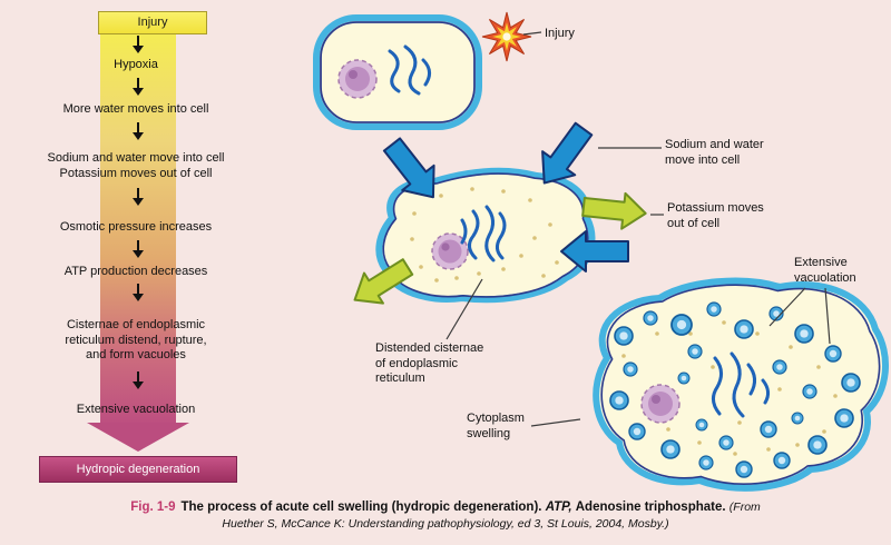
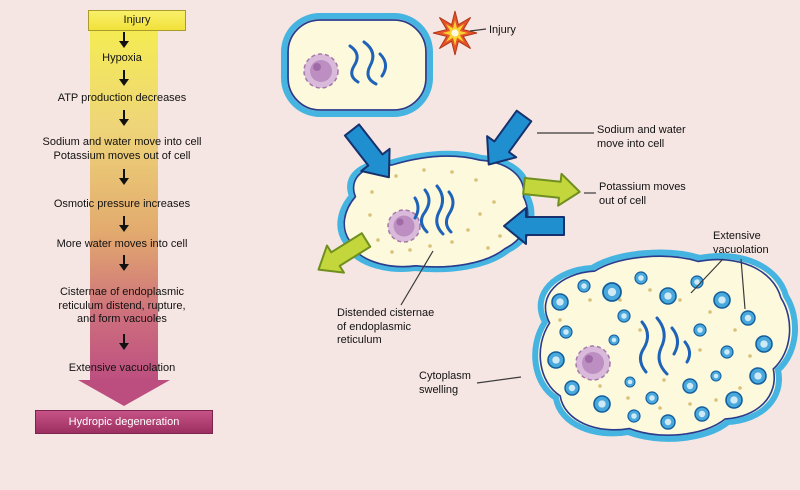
  Injury
  Hypoxia
- More water moves into cell
+ ATP production decreases
  Sodium and water move into cell
  Potassium moves out of cell
  Osmotic pressure increases
- ATP production decreases
+ More water moves into cell
  Cisternae of endoplasmic
  reticulum distend, rupture,
  and form vacuoles
  Extensive vacuolation
  Hydropic degeneration
  Injury
  Sodium and water
  move into cell
  Potassium moves
  out of cell
  Extensive
  vacuolation
  Distended cisternae
  of endoplasmic
  reticulum
  Cytoplasm
  swelling
- Fig. 1-9 The process of acute cell swelling (hydropic degeneration). ATP, Adenosine triphosphate. (From Huether S, McCance K: Understanding pathophysiology, ed 3, St Louis, 2004, Mosby.)
